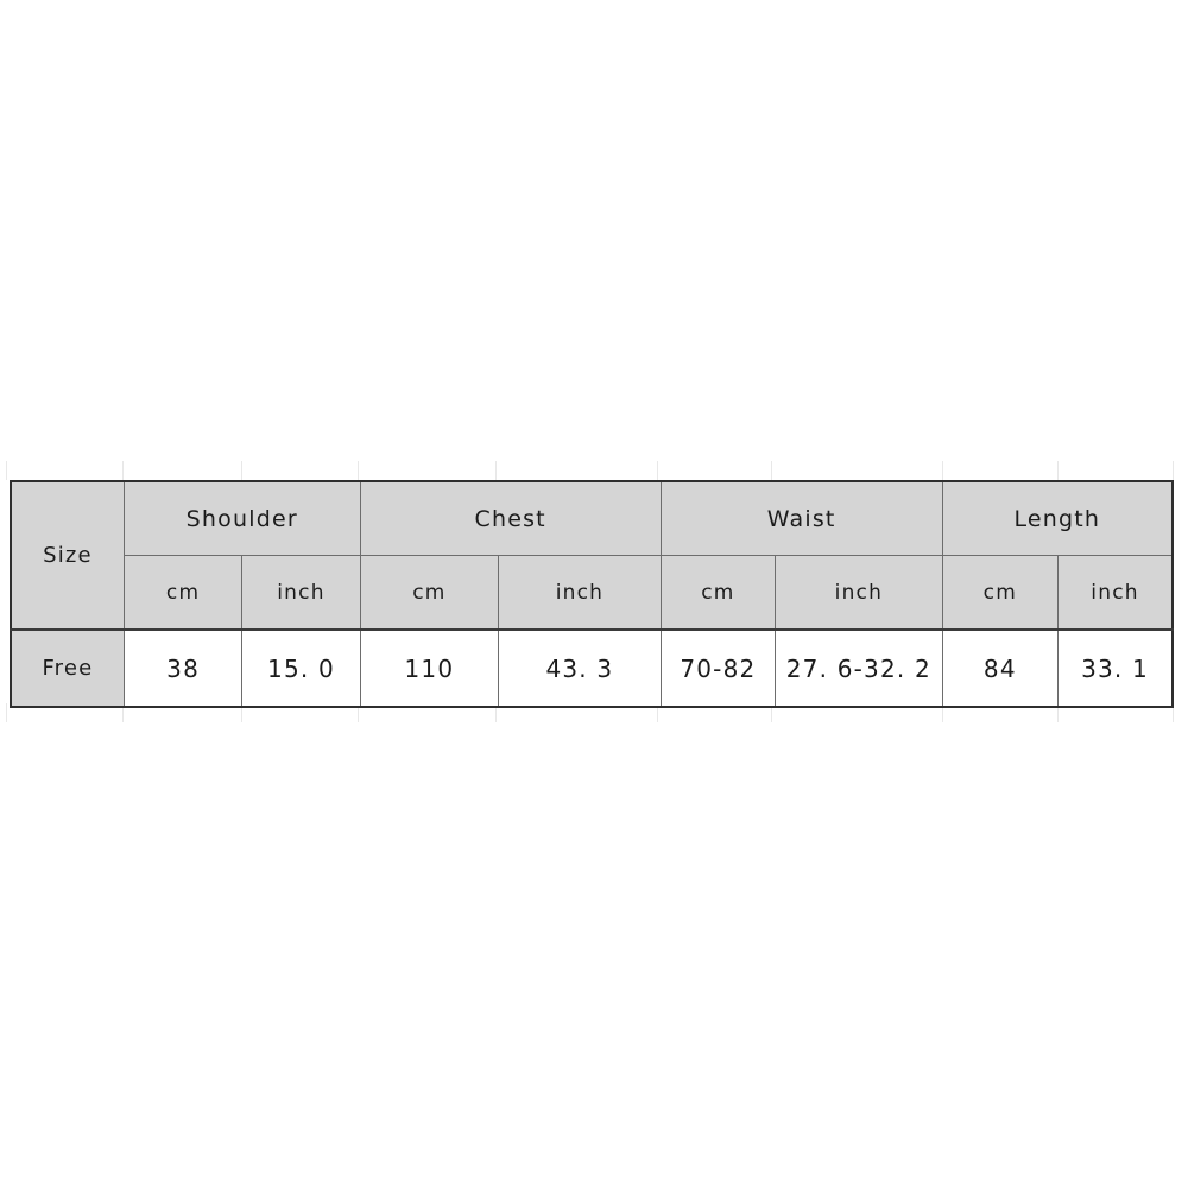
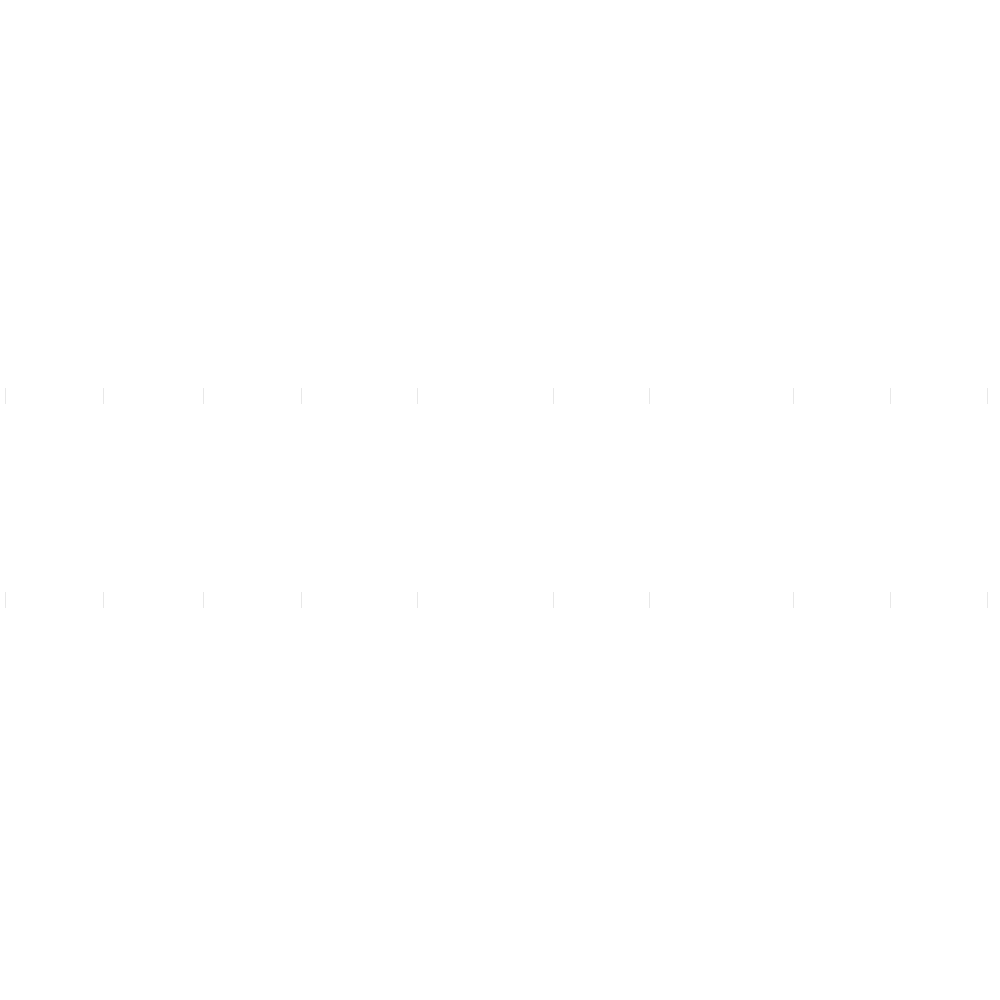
- Size	Shoulder	Chest	Waist	Length
- cm	inch	cm	inch	cm	inch	cm	inch
- Free	38	15. 0	110	43. 3	70-82	27. 6-32. 2	84	33. 1
